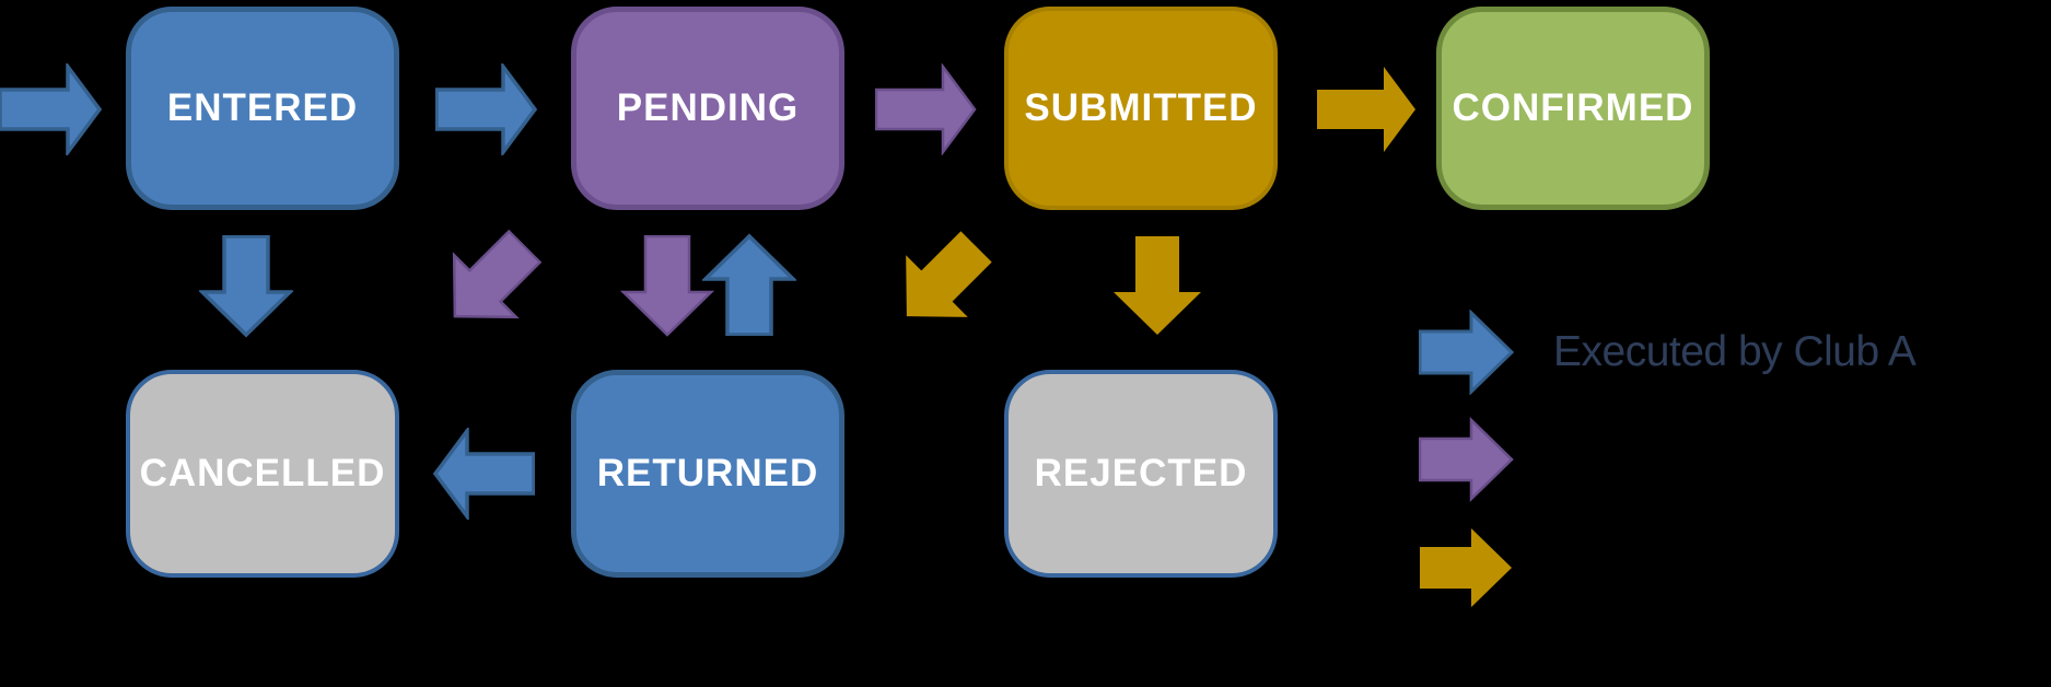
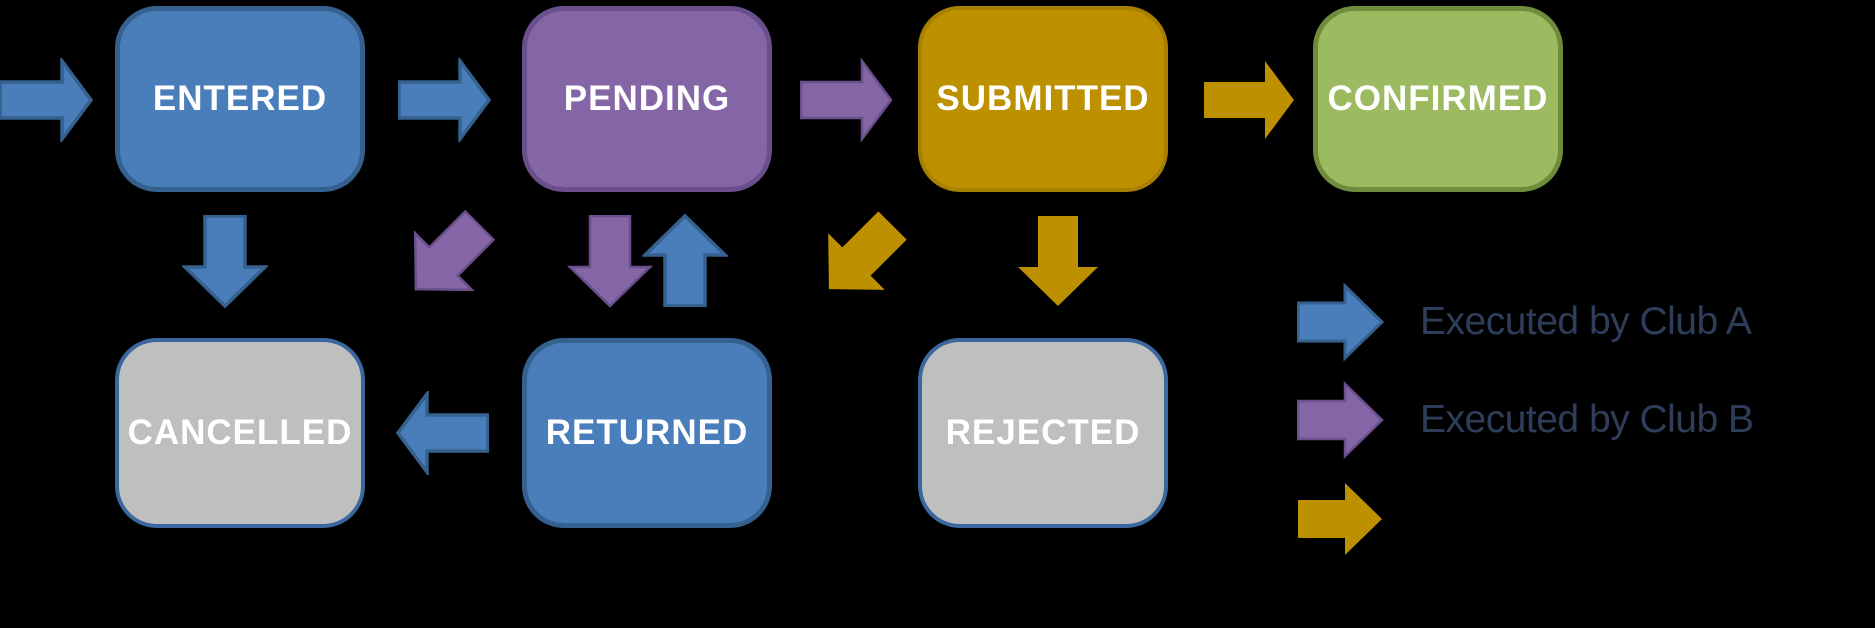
  ENTERED
  PENDING
  SUBMITTED
  CONFIRMED
  CANCELLED
  RETURNED
  REJECTED
  Executed by Club A
+ Executed by Club B
